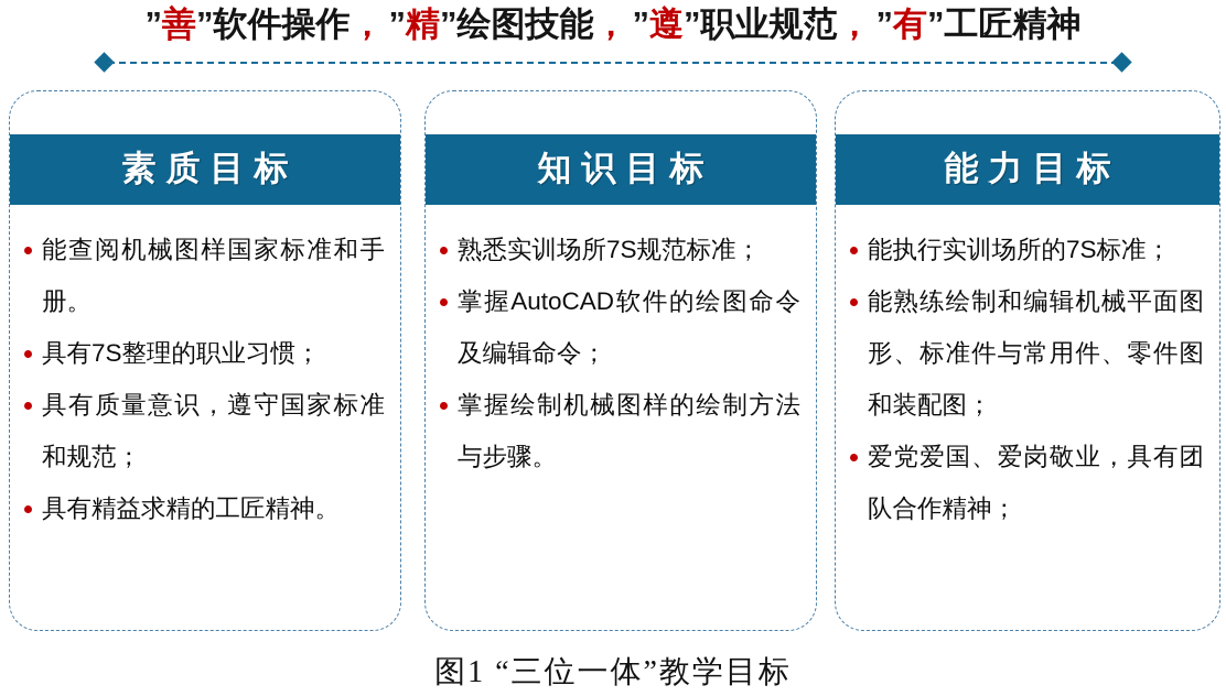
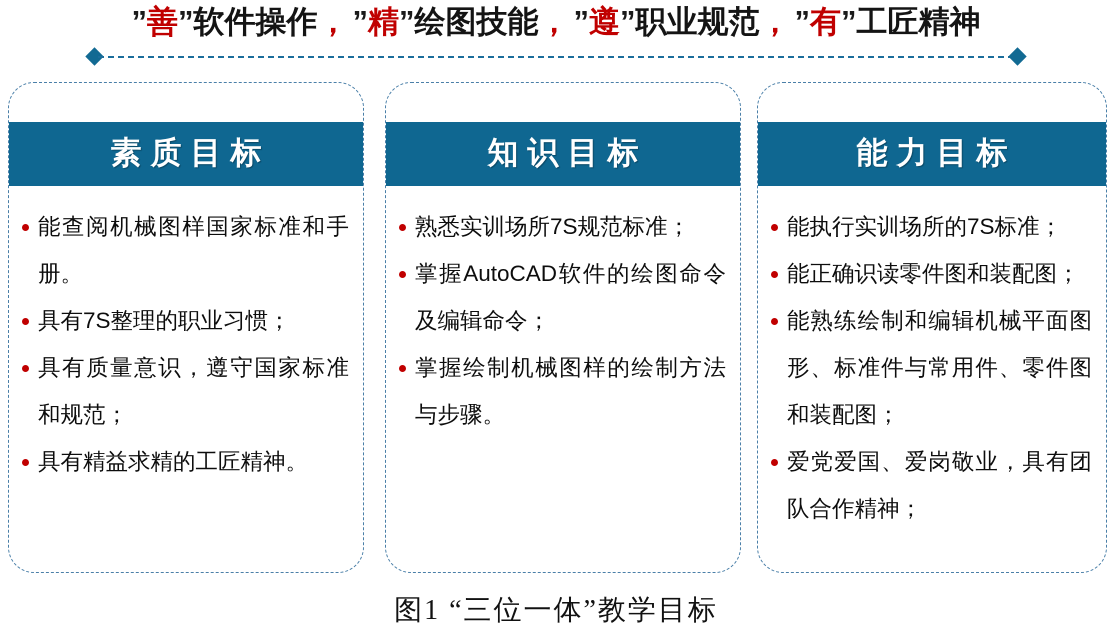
  ”善”软件操作，”精”绘图技能，”遵”职业规范，”有”工匠精神
  素质目标
  能查阅机械图样国家标准和手册。
  具有7S整理的职业习惯；
  具有质量意识，遵守国家标准和规范；
  具有精益求精的工匠精神。
  知识目标
  熟悉实训场所7S规范标准；
  掌握AutoCAD软件的绘图命令及编辑命令；
  掌握绘制机械图样的绘制方法与步骤。
  能力目标
  能执行实训场所的7S标准；
+ 能正确识读零件图和装配图；
  能熟练绘制和编辑机械平面图形、标准件与常用件、零件图和装配图；
  爱党爱国、爱岗敬业，具有团队合作精神；
  图1 “三位一体”教学目标
